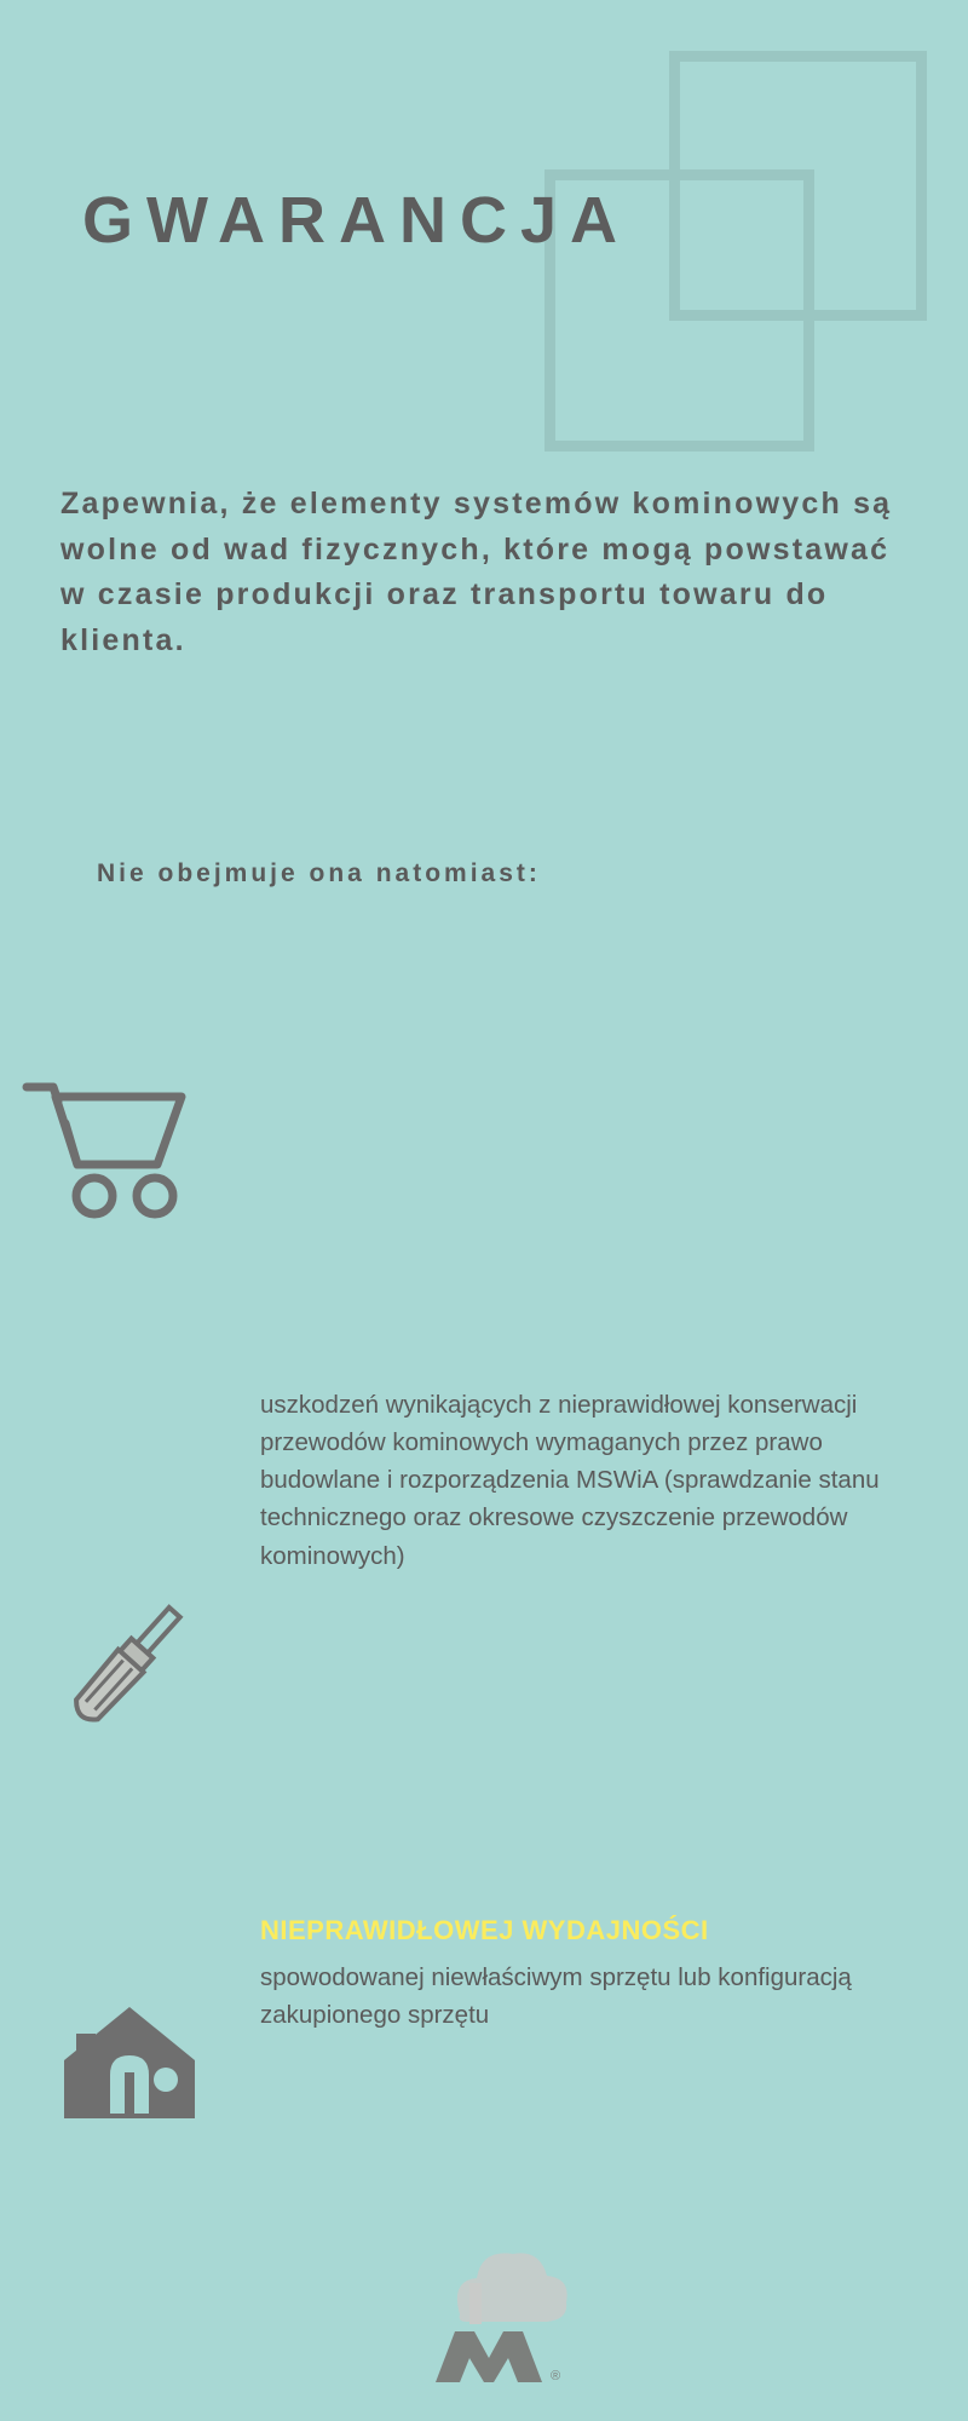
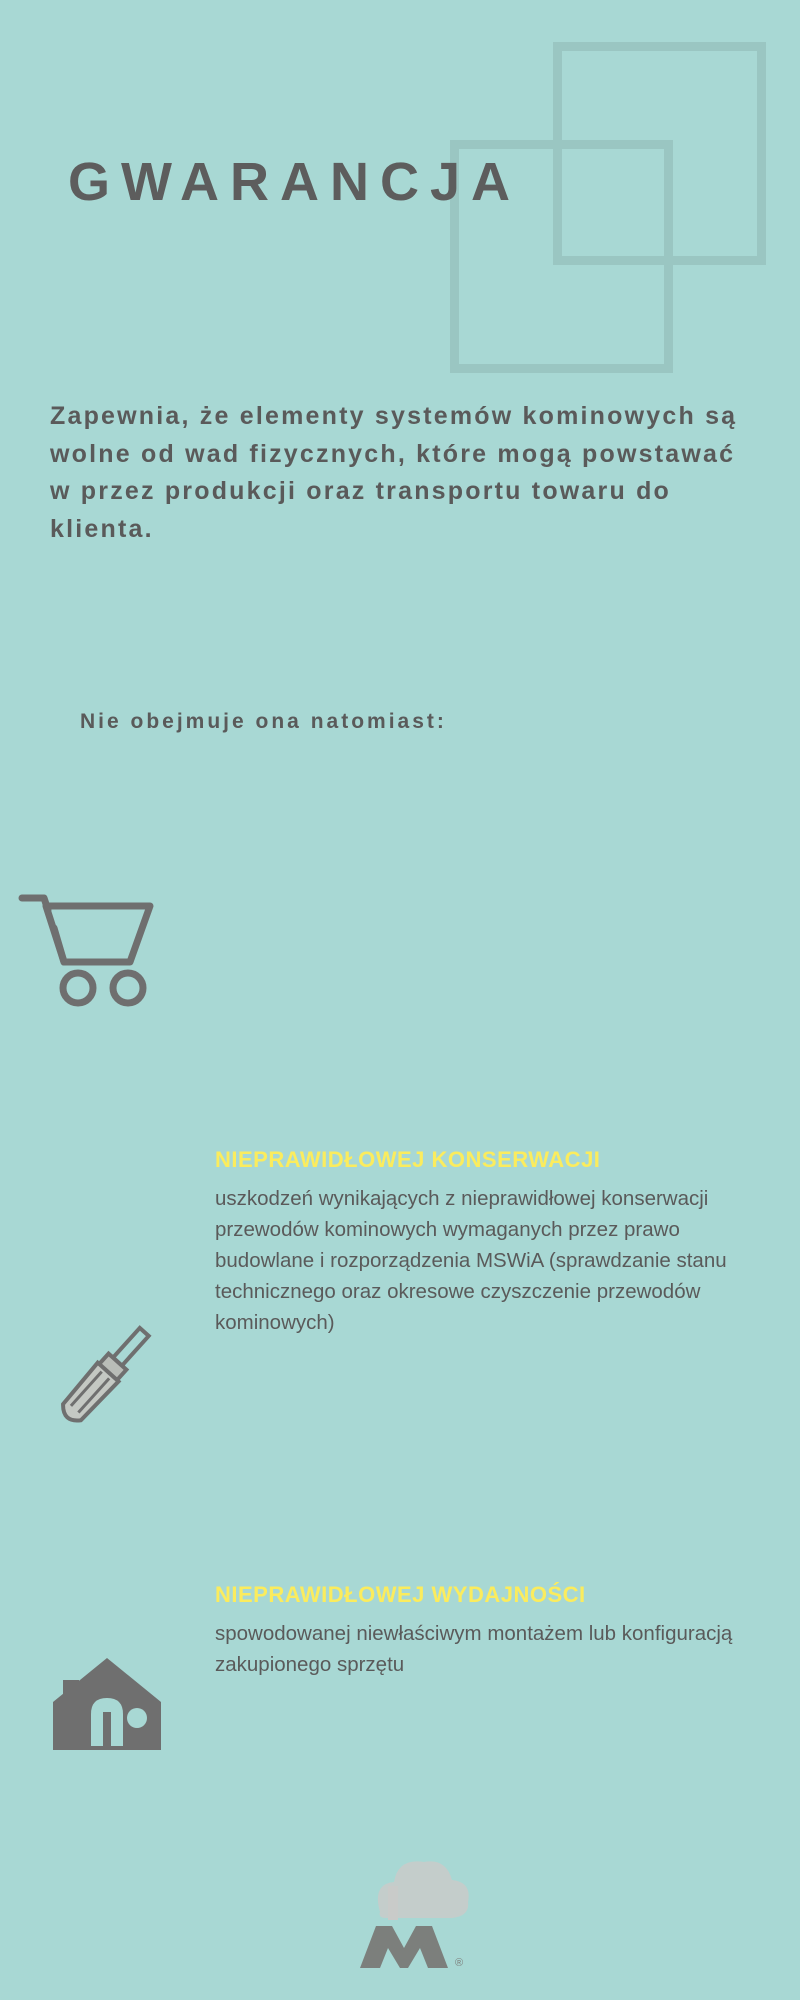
  GWARANCJA
- Zapewnia, że elementy systemów kominowych są wolne od wad fizycznych, które mogą powstawać w czasie produkcji oraz transportu towaru do klienta.
+ Zapewnia, że elementy systemów kominowych są wolne od wad fizycznych, które mogą powstawać w przez produkcji oraz transportu towaru do klienta.
  Nie obejmuje ona natomiast:
+ NIEPRAWIDŁOWEJ KONSERWACJI
  uszkodzeń wynikających z nieprawidłowej konserwacji przewodów kominowych wymaganych przez prawo budowlane i rozporządzenia MSWiA (sprawdzanie stanu technicznego oraz okresowe czyszczenie przewodów kominowych)
  NIEPRAWIDŁOWEJ WYDAJNOŚCI
- spowodowanej niewłaściwym sprzętu lub konfiguracją zakupionego sprzętu
+ spowodowanej niewłaściwym montażem lub konfiguracją zakupionego sprzętu
  ®
